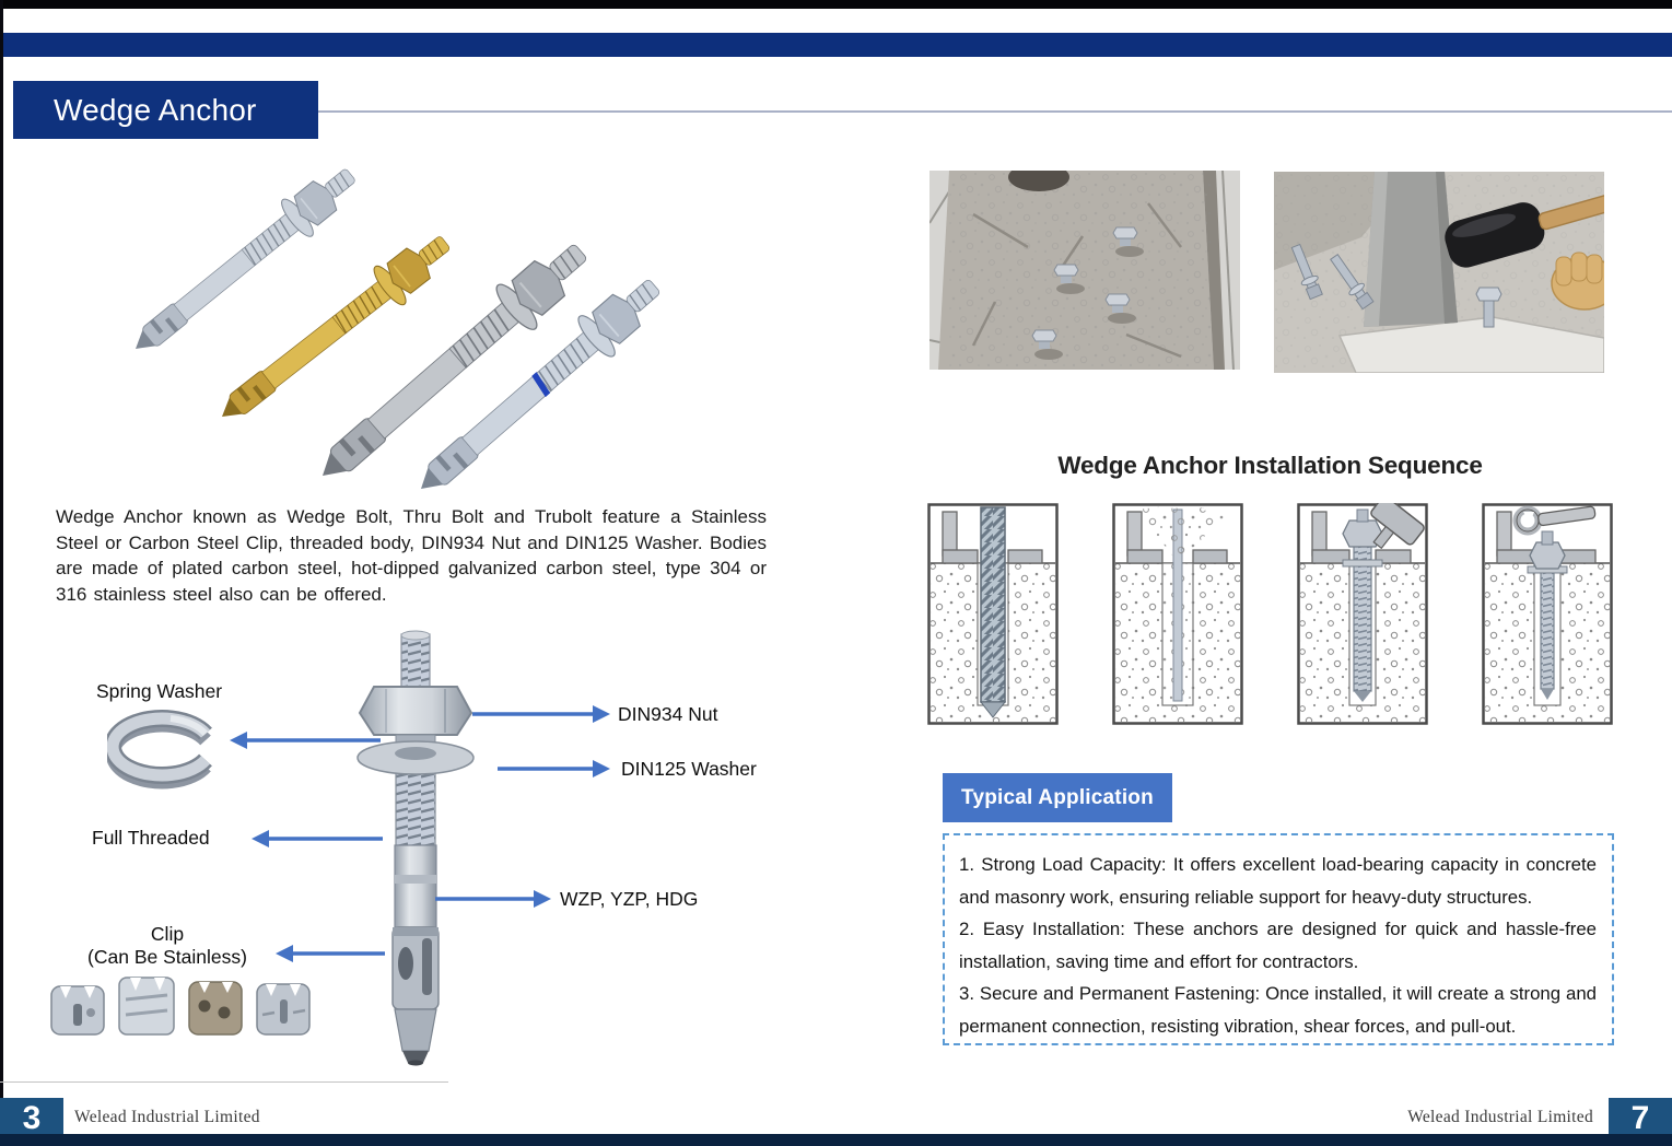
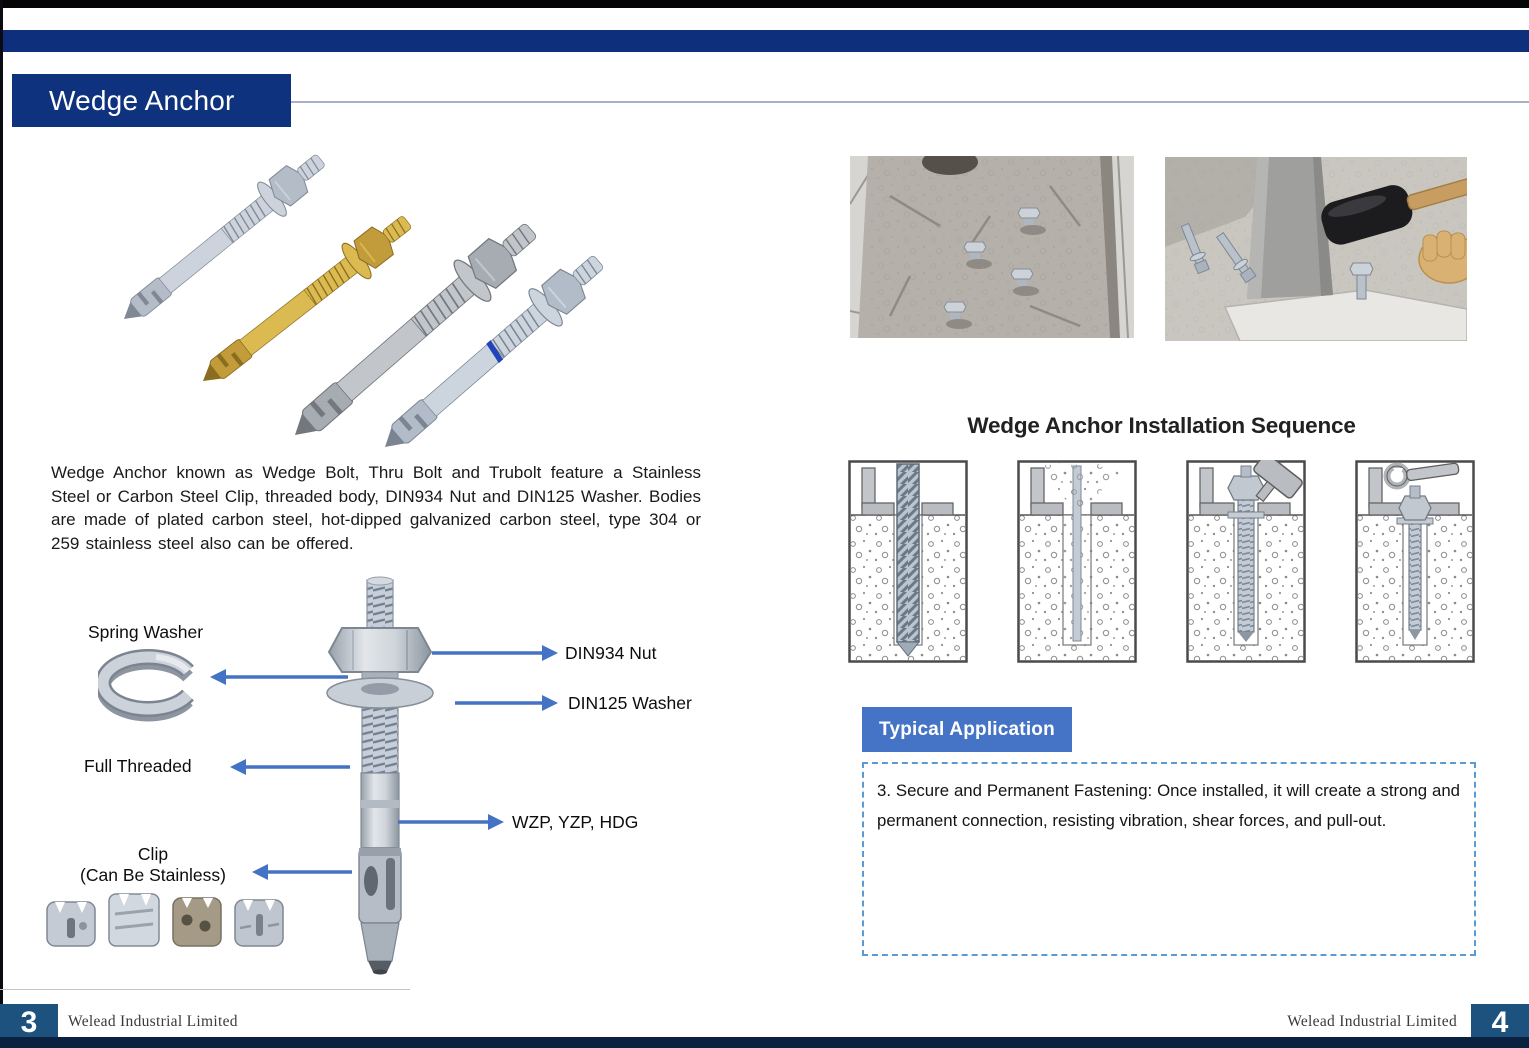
  Wedge Anchor
- Wedge Anchor known as Wedge Bolt, Thru Bolt and Trubolt feature a Stainless Steel or Carbon Steel Clip, threaded body, DIN934 Nut and DIN125 Washer. Bodies are made of plated carbon steel, hot-dipped galvanized carbon steel, type 304 or 316 stainless steel also can be offered.
+ Wedge Anchor known as Wedge Bolt, Thru Bolt and Trubolt feature a Stainless Steel or Carbon Steel Clip, threaded body, DIN934 Nut and DIN125 Washer. Bodies are made of plated carbon steel, hot-dipped galvanized carbon steel, type 304 or 259 stainless steel also can be offered.
  Spring Washer
  DIN934 Nut
  DIN125 Washer
  Full Threaded
  WZP, YZP, HDG
  Clip
  (Can Be Stainless)
  Wedge Anchor Installation Sequence
  Typical Application
- 1. Strong Load Capacity: It offers excellent load-bearing capacity in concrete and masonry work, ensuring reliable support for heavy-duty structures.
- 2. Easy Installation: These anchors are designed for quick and hassle-free installation, saving time and effort for contractors.
  3. Secure and Permanent Fastening: Once installed, it will create a strong and permanent connection, resisting vibration, shear forces, and pull-out.
  3
  Welead Industrial Limited
  Welead Industrial Limited
- 7
+ 4
